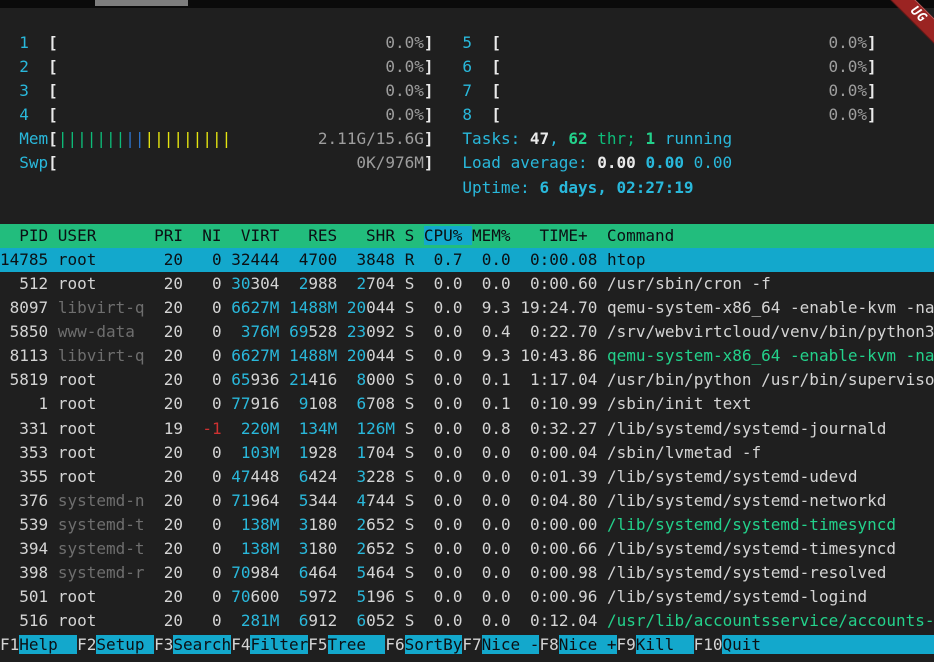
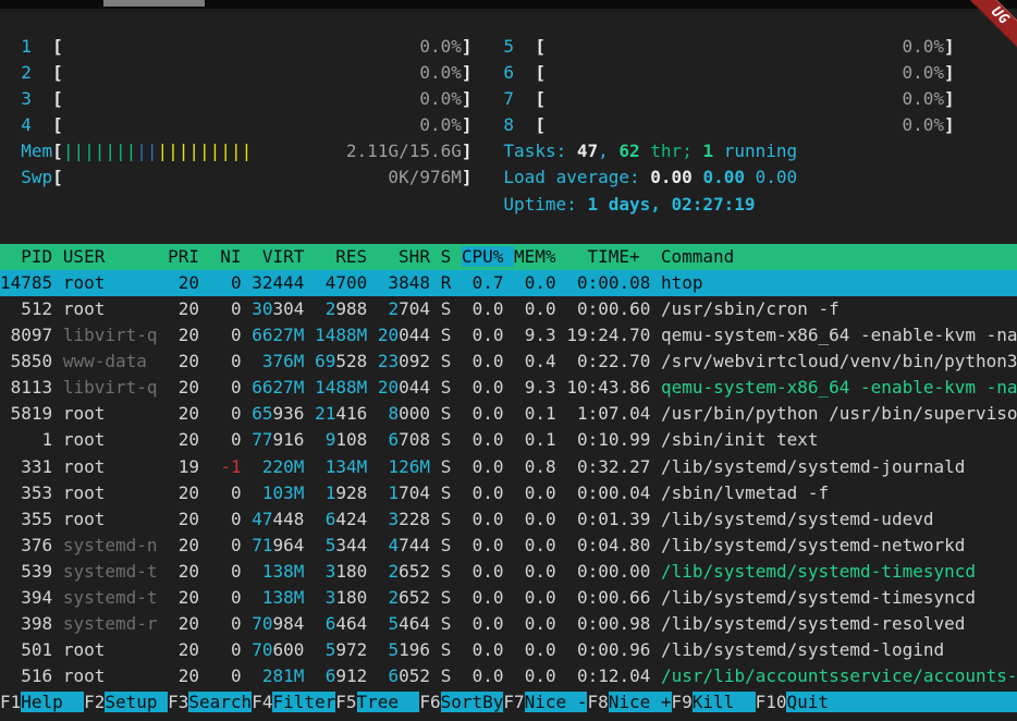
  1 [ 0.0%] 5 [ 0.0%]
  2 [ 0.0%] 6 [ 0.0%]
  3 [ 0.0%] 7 [ 0.0%]
  4 [ 0.0%] 8 [ 0.0%]
  Mem[|||||||||||||||||| 2.11G/15.6G] Tasks: 47, 62 thr; 1 running
  Swp[ 0K/976M] Load average: 0.00 0.00 0.00
- Uptime: 6 days, 02:27:19
+ Uptime: 1 days, 02:27:19
  PID USER PRI NI VIRT RES SHR S CPU% MEM% TIME+ Command
  14785 root 20 0 32444 4700 3848 R 0.7 0.0 0:00.08 htop
  512 root 20 0 30304 2988 2704 S 0.0 0.0 0:00.60 /usr/sbin/cron -f
  8097 libvirt-q 20 0 6627M 1488M 20044 S 0.0 9.3 19:24.70 qemu-system-x86_64 -enable-kvm -na
  5850 www-data 20 0 376M 69528 23092 S 0.0 0.4 0:22.70 /srv/webvirtcloud/venv/bin/python3
  8113 libvirt-q 20 0 6627M 1488M 20044 S 0.0 9.3 10:43.86 qemu-system-x86_64 -enable-kvm -na
- 5819 root 20 0 65936 21416 8000 S 0.0 0.1 1:17.04 /usr/bin/python /usr/bin/superviso
+ 5819 root 20 0 65936 21416 8000 S 0.0 0.1 1:07.04 /usr/bin/python /usr/bin/superviso
  1 root 20 0 77916 9108 6708 S 0.0 0.1 0:10.99 /sbin/init text
  331 root 19 -1 220M 134M 126M S 0.0 0.8 0:32.27 /lib/systemd/systemd-journald
  353 root 20 0 103M 1928 1704 S 0.0 0.0 0:00.04 /sbin/lvmetad -f
  355 root 20 0 47448 6424 3228 S 0.0 0.0 0:01.39 /lib/systemd/systemd-udevd
  376 systemd-n 20 0 71964 5344 4744 S 0.0 0.0 0:04.80 /lib/systemd/systemd-networkd
  539 systemd-t 20 0 138M 3180 2652 S 0.0 0.0 0:00.00 /lib/systemd/systemd-timesyncd
  394 systemd-t 20 0 138M 3180 2652 S 0.0 0.0 0:00.66 /lib/systemd/systemd-timesyncd
  398 systemd-r 20 0 70984 6464 5464 S 0.0 0.0 0:00.98 /lib/systemd/systemd-resolved
  501 root 20 0 70600 5972 5196 S 0.0 0.0 0:00.96 /lib/systemd/systemd-logind
  516 root 20 0 281M 6912 6052 S 0.0 0.0 0:12.04 /usr/lib/accountsservice/accounts-
  F1Help F2Setup F3SearchF4FilterF5Tree F6SortByF7Nice -F8Nice +F9Kill F10Quit
